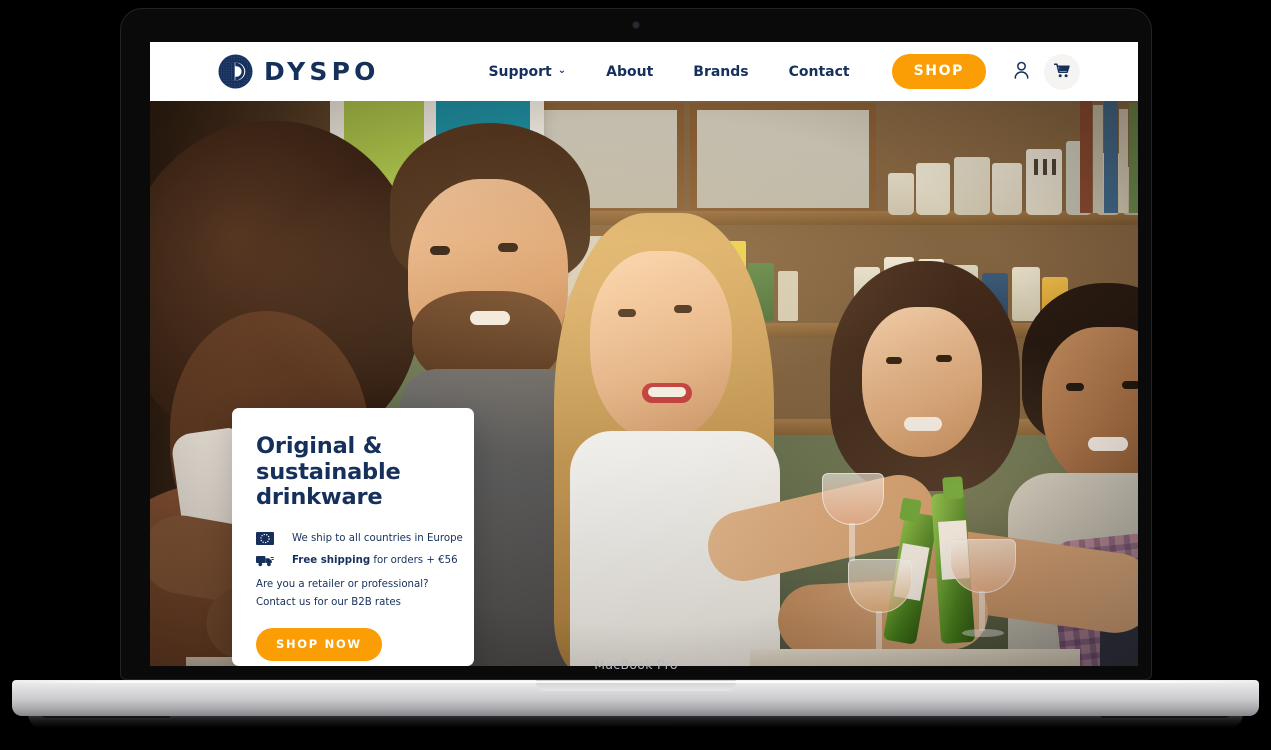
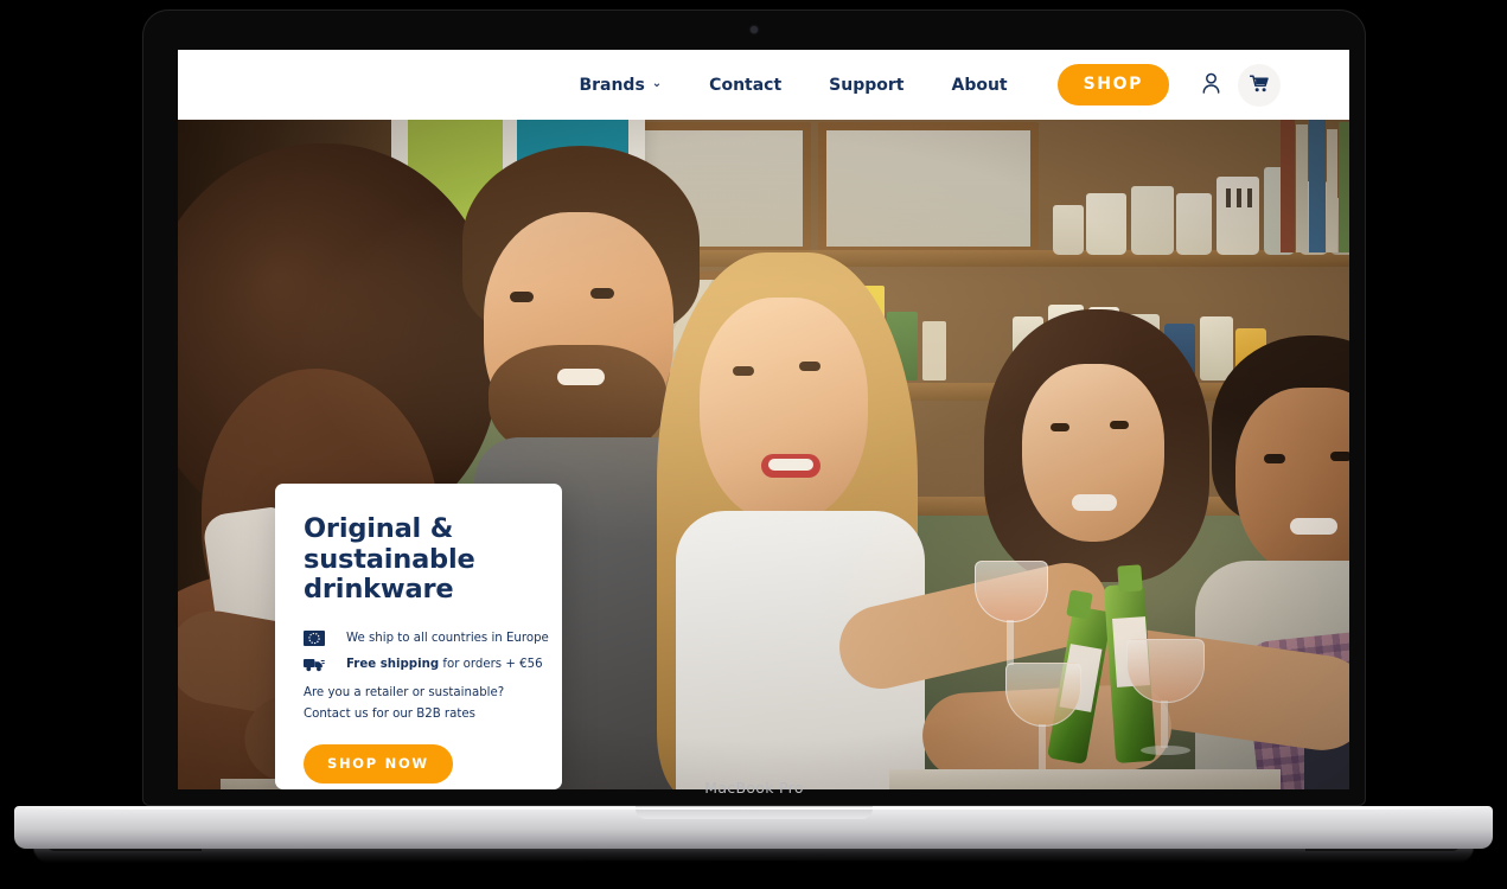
- DYSPO
- Support
+ Brands
  ⌄
- About
+ Contact
- Brands
+ Support
- Contact
+ About
  SHOP
  Original &
  sustainable
  drinkware
  We ship to all countries in Europe
  Free shipping for orders + €56
- Are you a retailer or professional?
+ Are you a retailer or sustainable?
  Contact us for our B2B rates
  SHOP NOW
  MacBook Pro
